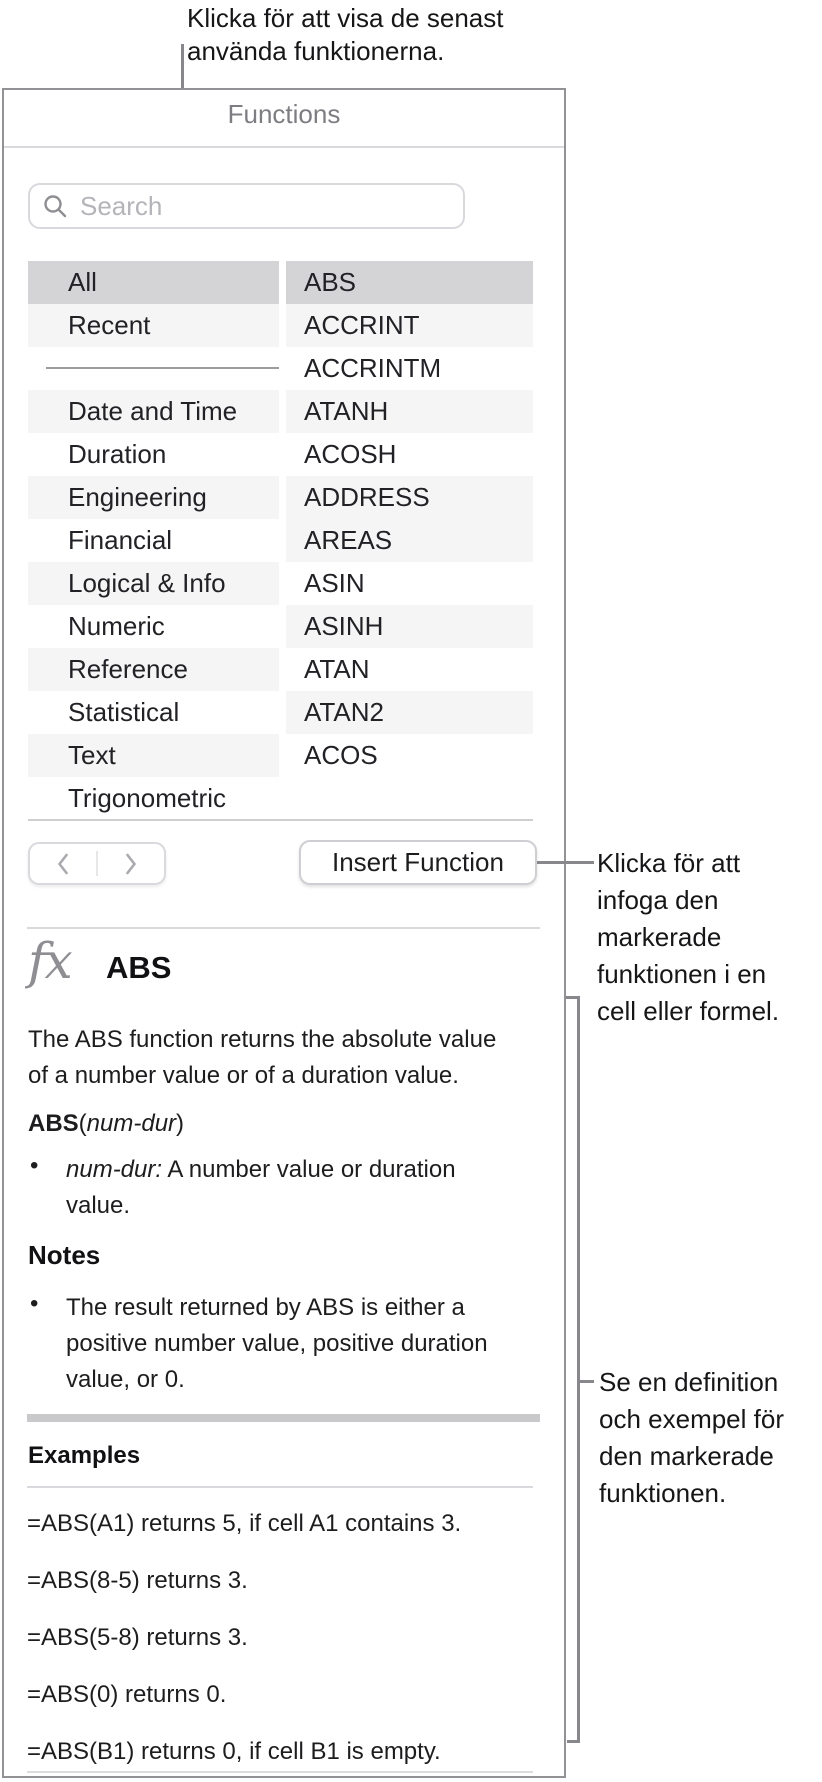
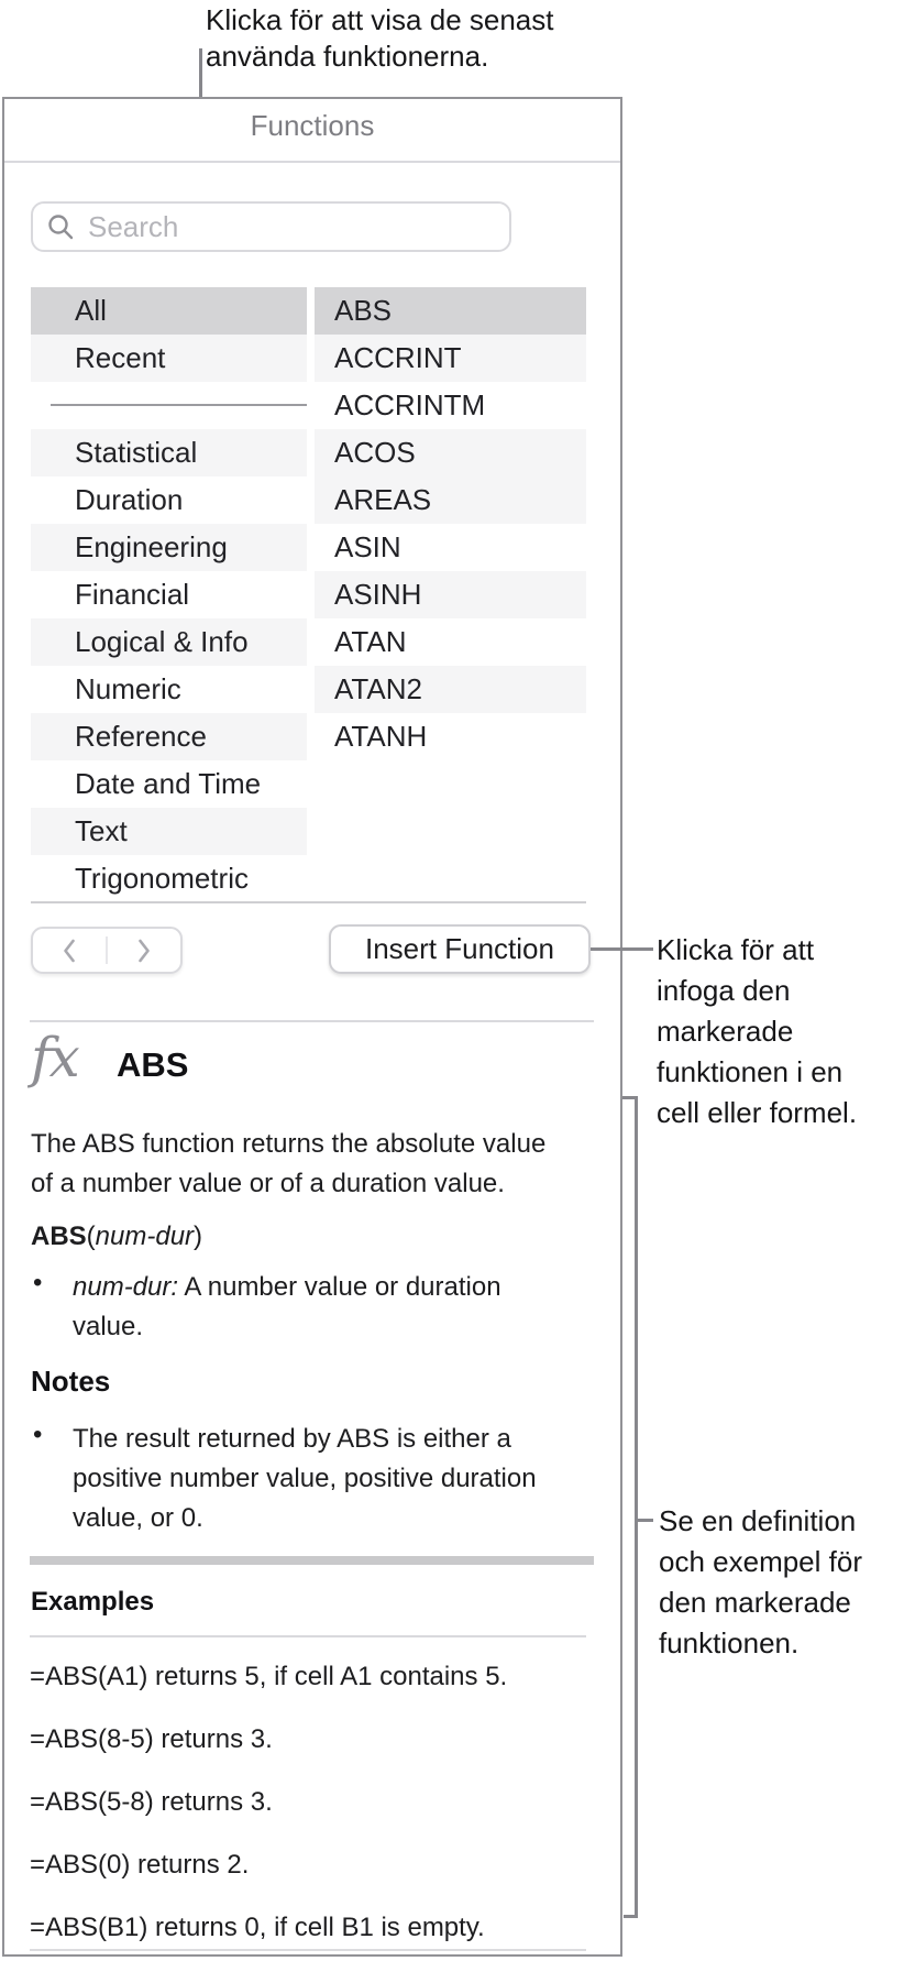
  Klicka för att visa de senast
  använda funktionerna.
  Functions
  Search
  All
  Recent
- Date and Time
+ Statistical
  Duration
  Engineering
  Financial
  Logical & Info
  Numeric
  Reference
- Statistical
+ Date and Time
  Text
  Trigonometric
  ABS
  ACCRINT
  ACCRINTM
- ATANH
+ ACOS
- ACOSH
- ADDRESS
  AREAS
  ASIN
  ASINH
  ATAN
  ATAN2
- ACOS
+ ATANH
  Insert Function
  Klicka för att
  infoga den
  markerade
  funktionen i en
  cell eller formel.
  fx
  ABS
  The ABS function returns the absolute value
  of a number value or of a duration value.
  ABS(num-dur)
  •
  num-dur: A number value or duration
  value.
  Notes
  •
  The result returned by ABS is either a
  positive number value, positive duration
  value, or 0.
  Examples
- =ABS(A1) returns 5, if cell A1 contains 3.
+ =ABS(A1) returns 5, if cell A1 contains 5.
  =ABS(8-5) returns 3.
  =ABS(5-8) returns 3.
- =ABS(0) returns 0.
+ =ABS(0) returns 2.
  =ABS(B1) returns 0, if cell B1 is empty.
  Se en definition
  och exempel för
  den markerade
  funktionen.
